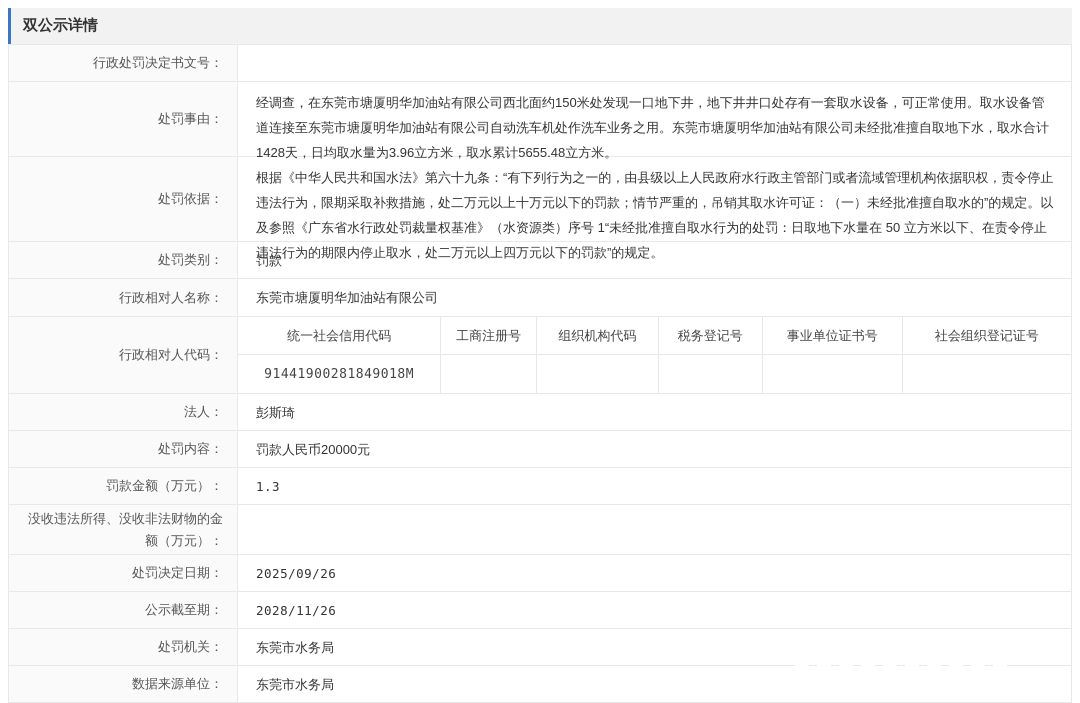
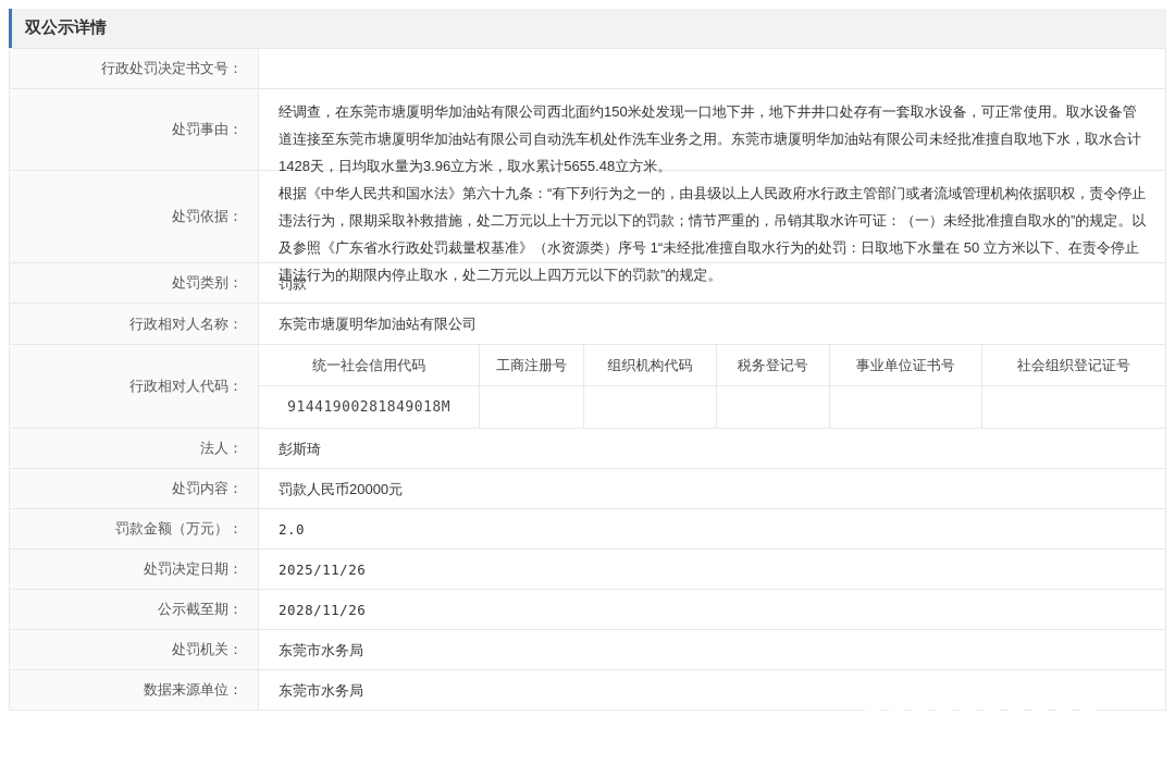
  双公示详情
  行政处罚决定书文号：
  处罚事由：
  经调查，在东莞市塘厦明华加油站有限公司西北面约150米处发现一口地下井，地下井井口处存有一套取水设备，可正常使用。取水设备管道连接至东莞市塘厦明华加油站有限公司自动洗车机处作洗车业务之用。东莞市塘厦明华加油站有限公司未经批准擅自取地下水，取水合计1428天，日均取水量为3.96立方米，取水累计5655.48立方米。
  处罚依据：
  根据《中华人民共和国水法》第六十九条：“有下列行为之一的，由县级以上人民政府水行政主管部门或者流域管理机构依据职权，责令停止违法行为，限期采取补救措施，处二万元以上十万元以下的罚款；情节严重的，吊销其取水许可证：（一）未经批准擅自取水的”的规定。以及参照《广东省水行政处罚裁量权基准》（水资源类）序号 1“未经批准擅自取水行为的处罚：日取地下水量在 50 立方米以下、在责令停止
  处罚类别：
  罚款
  行政相对人名称：
  东莞市塘厦明华加油站有限公司
  行政相对人代码：
  统一社会信用代码
  工商注册号
  组织机构代码
  税务登记号
  事业单位证书号
  社会组织登记证号
  91441900281849018M
  法人：
  彭斯琦
  处罚内容：
  罚款人民币20000元
  罚款金额（万元）：
- 1.3
+ 2.0
- 没收违法所得、没收非法财物的金额（万元）：
  处罚决定日期：
- 2025/09/26
+ 2025/11/26
  公示截至期：
  2028/11/26
  处罚机关：
  东莞市水务局
  数据来源单位：
  东莞市水务局
